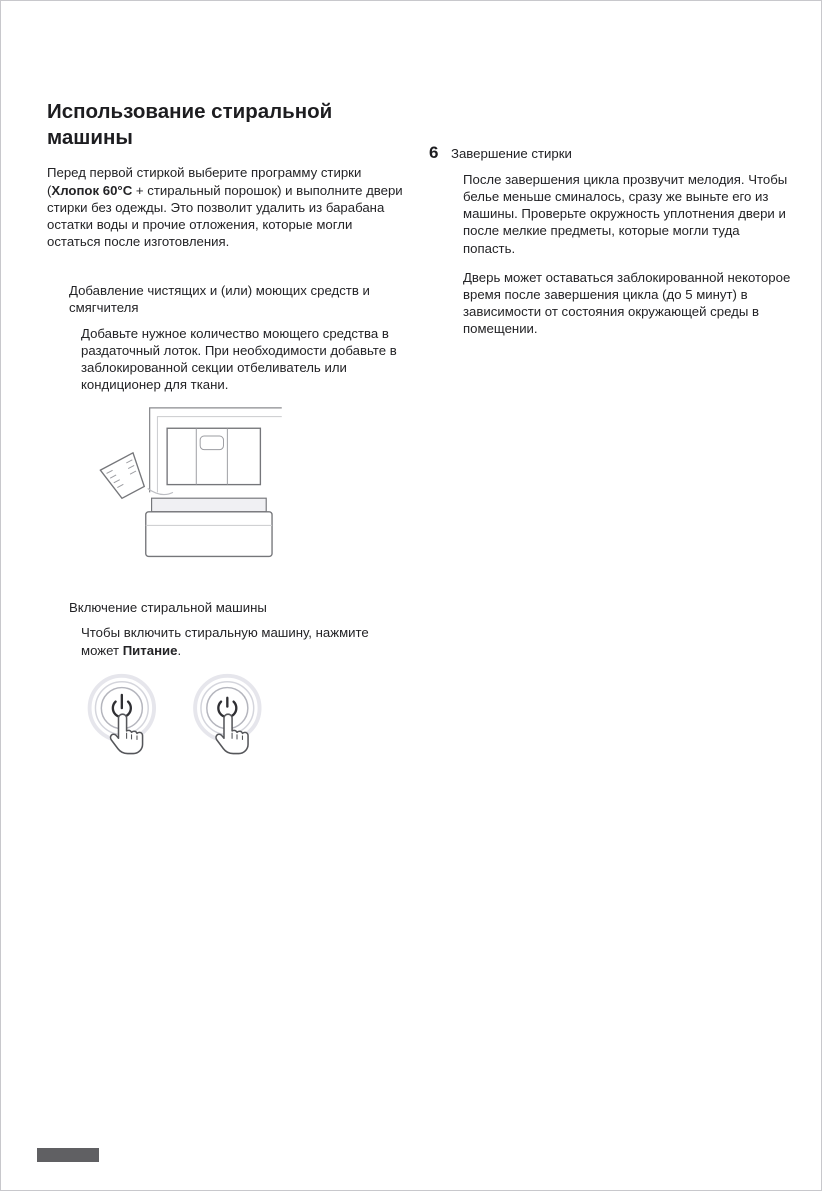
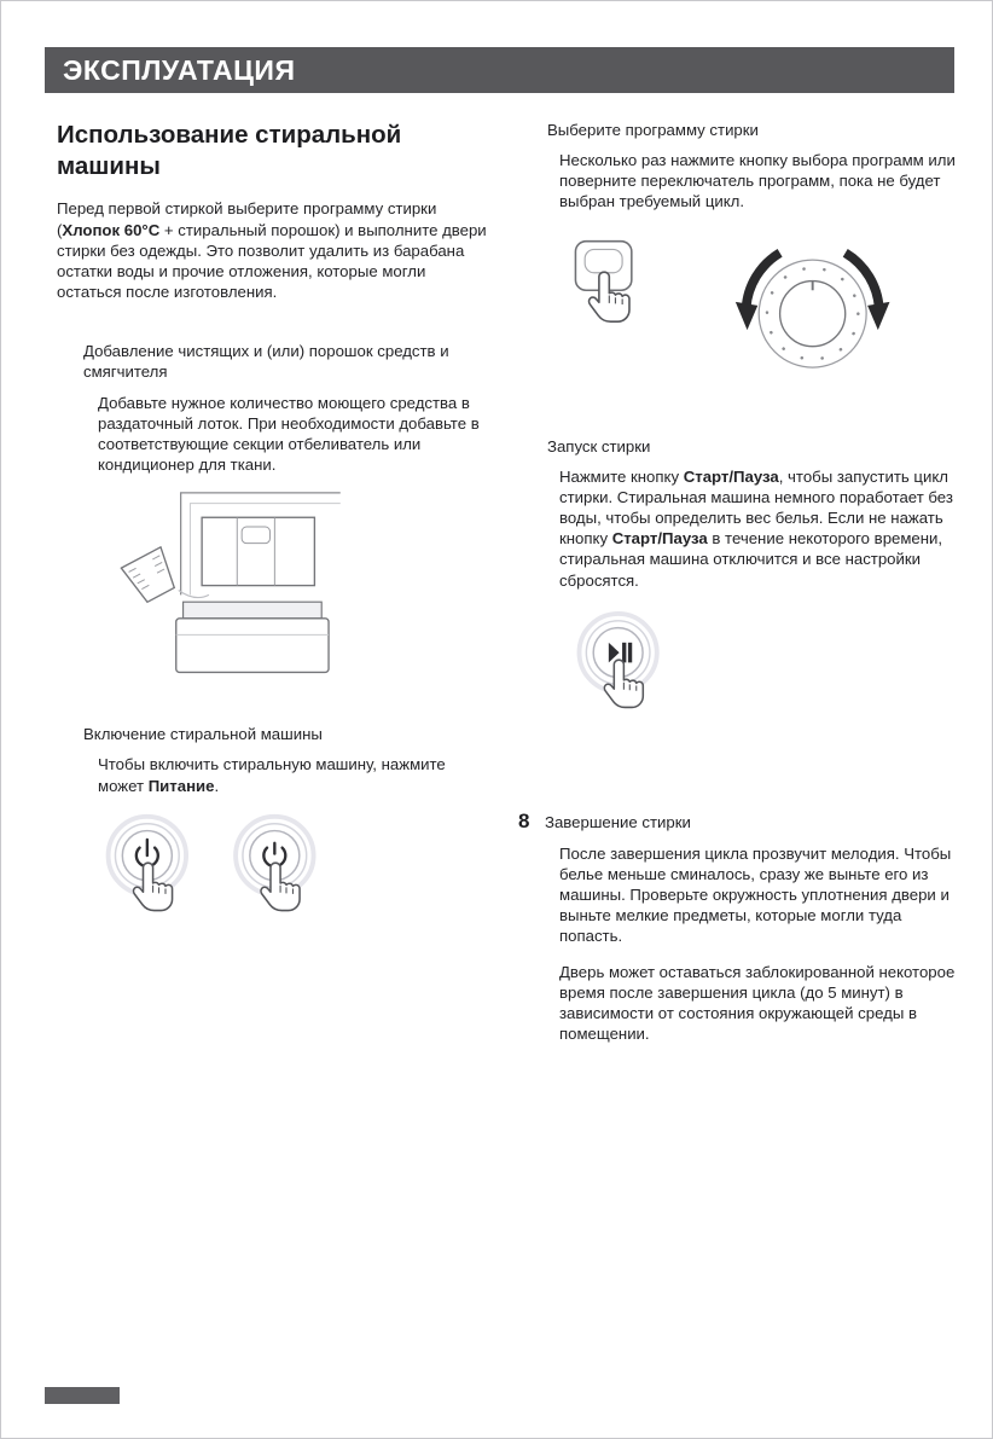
+ ЭКСПЛУАТАЦИЯ
  Использование стиральной машины
  Перед первой стиркой выберите программу стирки (Хлопок 60°C + стиральный порошок) и выполните двери стирки без одежды. Это позволит удалить из барабана остатки воды и прочие отложения, которые могли остаться после изготовления.
- Добавление чистящих и (или) моющих средств и смягчителя
+ Добавление чистящих и (или) порошок средств и смягчителя
- Добавьте нужное количество моющего средства в раздаточный лоток. При необходимости добавьте в заблокированной секции отбеливатель или кондиционер для ткани.
+ Добавьте нужное количество моющего средства в раздаточный лоток. При необходимости добавьте в соответствующие секции отбеливатель или кондиционер для ткани.
  Включение стиральной машины
  Чтобы включить стиральную машину, нажмите может Питание.
+ Выберите программу стирки
+ Несколько раз нажмите кнопку выбора программ или поверните переключатель программ, пока не будет выбран требуемый цикл.
+ Запуск стирки
+ Нажмите кнопку Старт/Пауза, чтобы запустить цикл стирки. Стиральная машина немного поработает без воды, чтобы определить вес белья. Если не нажать кнопку Старт/Пауза в течение некоторого времени, стиральная машина отключится и все настройки сбросятся.
- 6
+ 8
  Завершение стирки
- После завершения цикла прозвучит мелодия. Чтобы белье меньше сминалось, сразу же выньте его из машины. Проверьте окружность уплотнения двери и после мелкие предметы, которые могли туда попасть.
+ После завершения цикла прозвучит мелодия. Чтобы белье меньше сминалось, сразу же выньте его из машины. Проверьте окружность уплотнения двери и выньте мелкие предметы, которые могли туда попасть.
  Дверь может оставаться заблокированной некоторое время после завершения цикла (до 5 минут) в зависимости от состояния окружающей среды в помещении.
